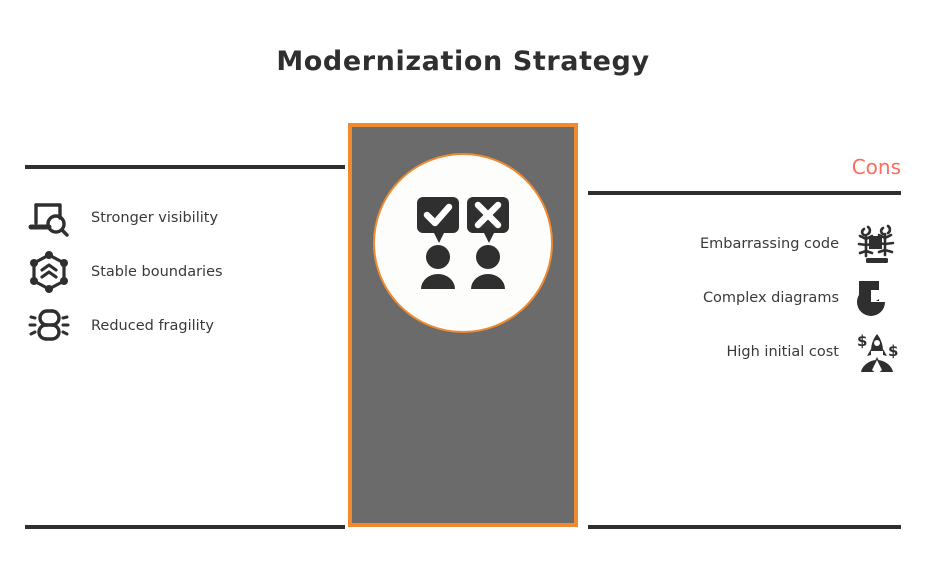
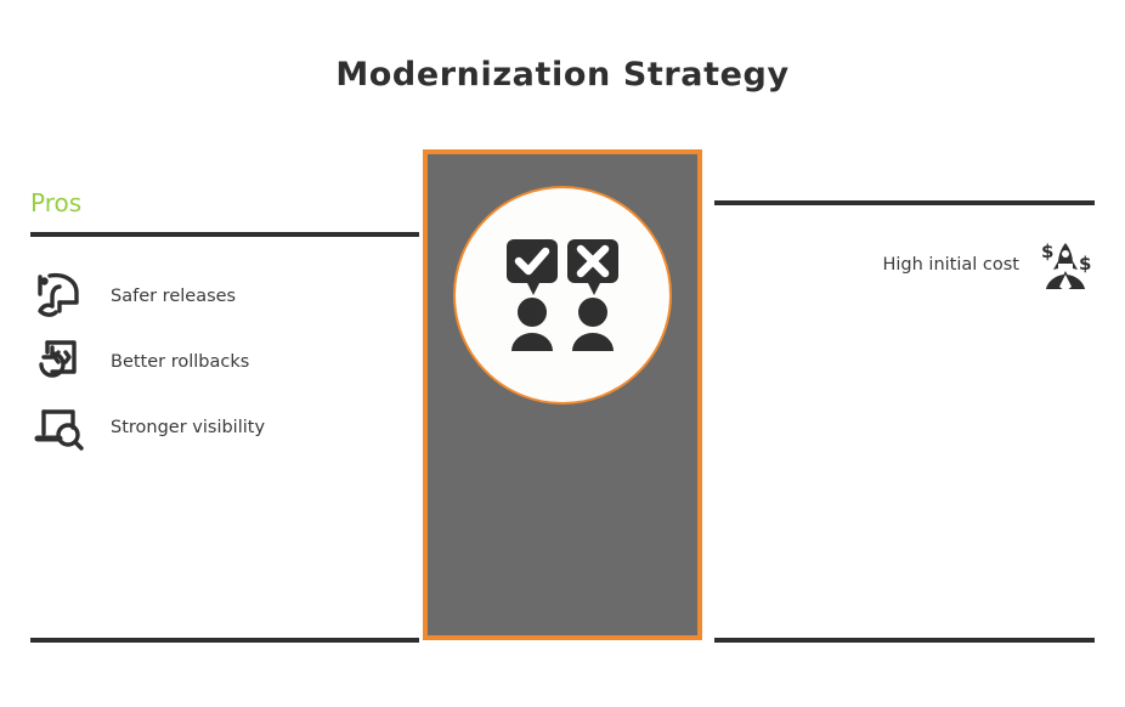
  Modernization Strategy
+ Pros
+ Safer releases
+ Better rollbacks
  Stronger visibility
- Stable boundaries
- Reduced fragility
- Cons
- Embarrassing code
- Complex diagrams
  High initial cost
  $
  $
